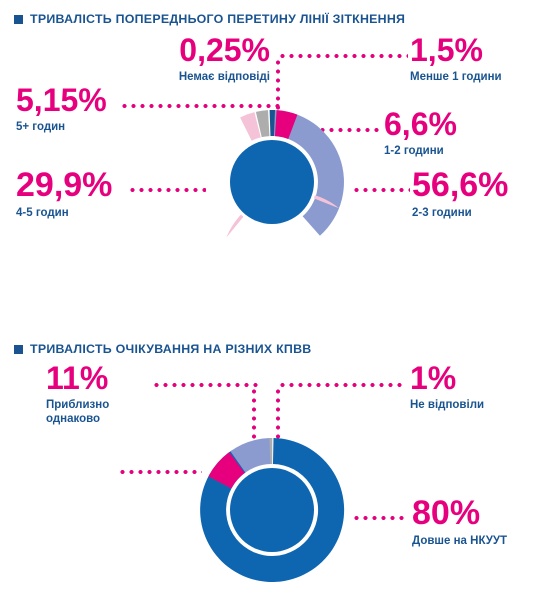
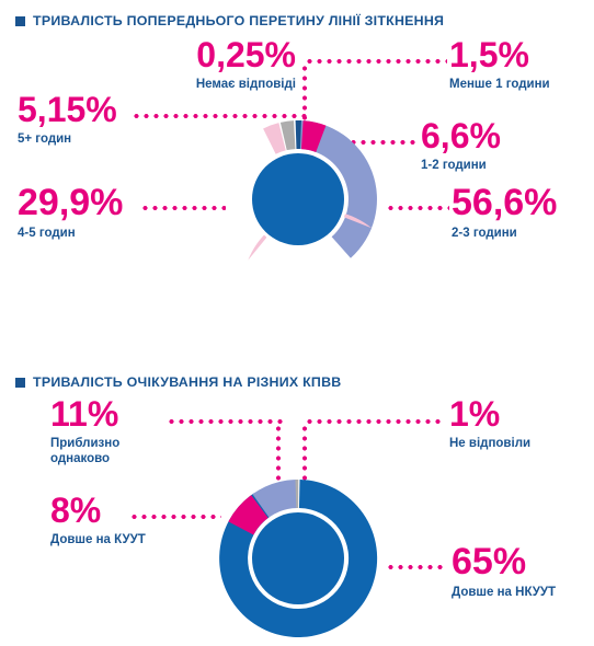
  ТРИВАЛІСТЬ ПОПЕРЕДНЬОГО ПЕРЕТИНУ ЛІНІЇ ЗІТКНЕННЯ
  0,25%
  Немає відповіді
  1,5%
  Менше 1 години
  5,15%
  5+ годин
  6,6%
  1-2 години
  29,9%
  4-5 годин
  56,6%
  2-3 години
  ТРИВАЛІСТЬ ОЧІКУВАННЯ НА РІЗНИХ КПВВ
  11%
  Приблизно
  однаково
  1%
  Не відповіли
+ 8%
+ Довше на КУУТ
- 80%
+ 65%
  Довше на НКУУТ
